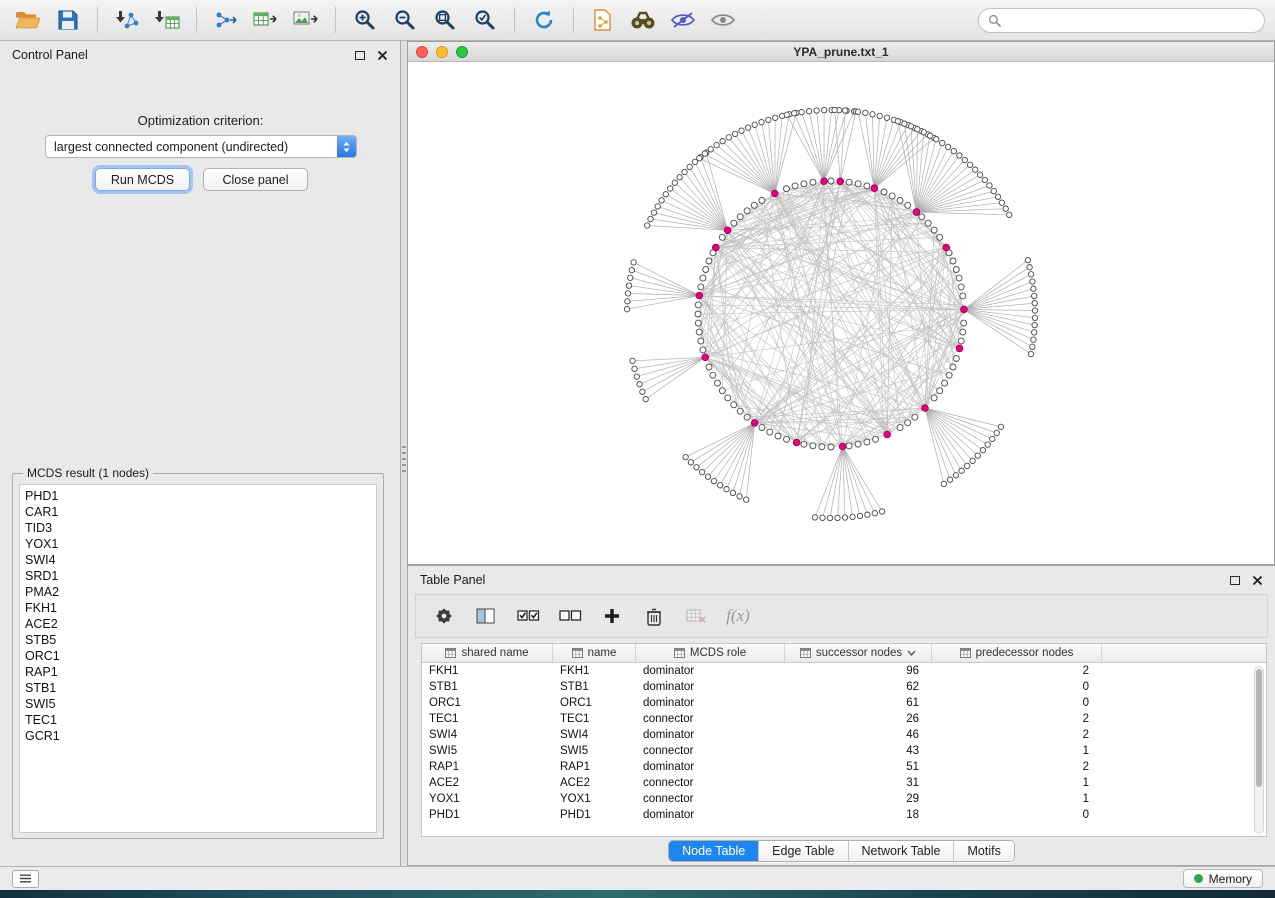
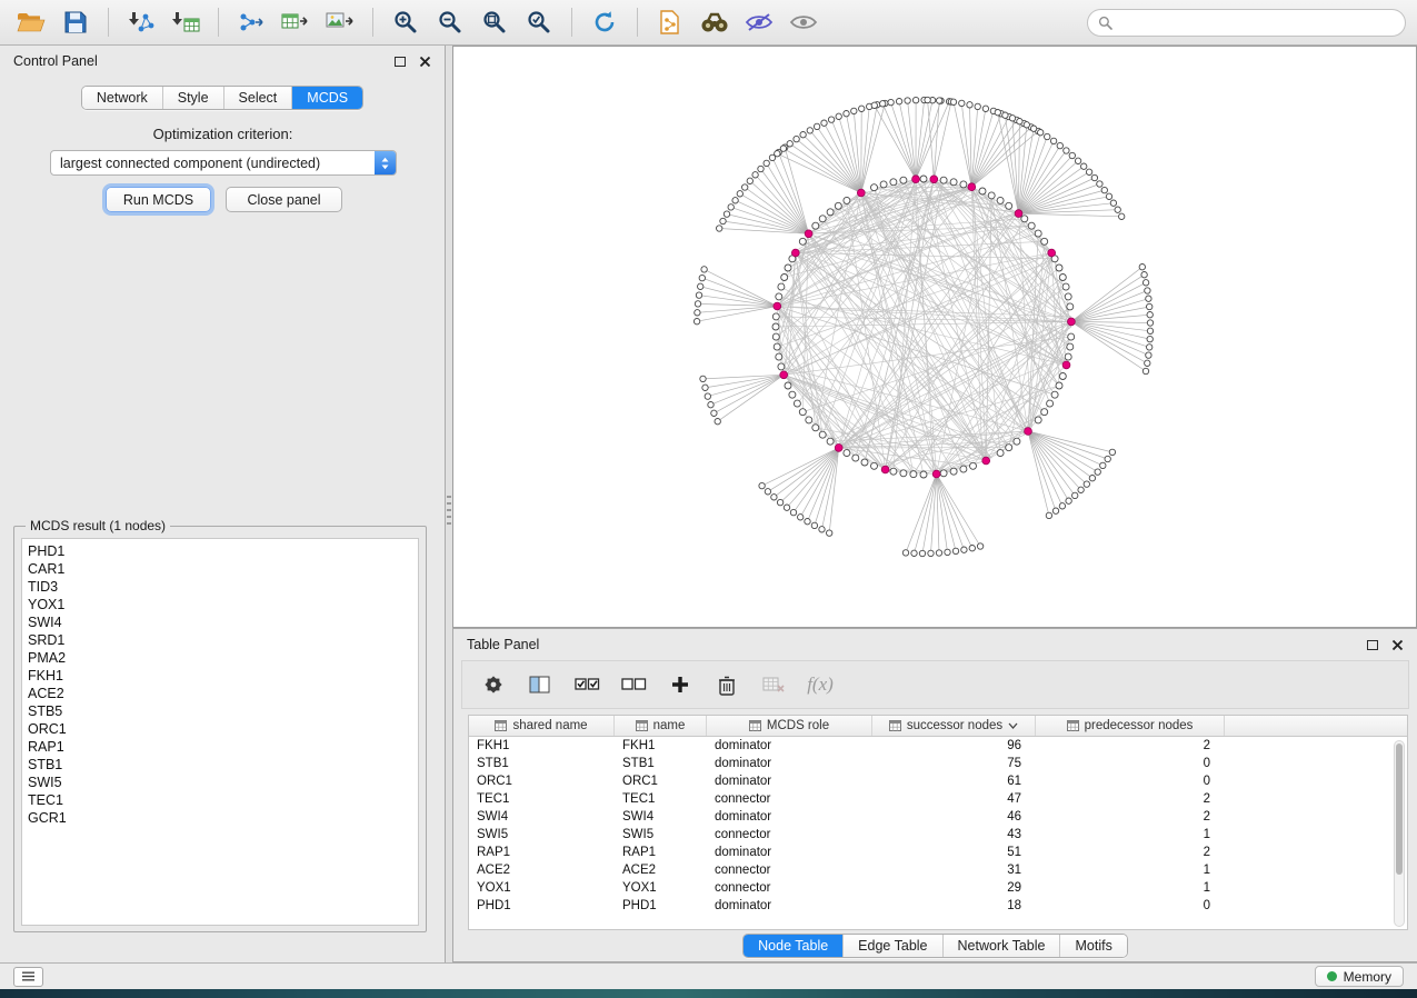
  Control Panel
+ Network
+ Style
+ Select
+ MCDS
  Optimization criterion:
  largest connected component (undirected)
  Run MCDS
  Close panel
  MCDS result (1 nodes)
  PHD1
  CAR1
  TID3
  YOX1
  SWI4
  SRD1
  PMA2
  FKH1
  ACE2
  STB5
  ORC1
  RAP1
  STB1
  SWI5
  TEC1
  GCR1
- YPA_prune.txt_1
  Table Panel
  f(x)
  shared name
  name
  MCDS role
  successor nodes
  predecessor nodes
  FKH1
  FKH1
  dominator
  96
  2
  STB1
  STB1
  dominator
- 62
+ 75
  0
  ORC1
  ORC1
  dominator
  61
  0
  TEC1
  TEC1
  connector
- 26
+ 47
  2
  SWI4
  SWI4
  dominator
  46
  2
  SWI5
  SWI5
  connector
  43
  1
  RAP1
  RAP1
  dominator
  51
  2
  ACE2
  ACE2
  connector
  31
  1
  YOX1
  YOX1
  connector
  29
  1
  PHD1
  PHD1
  dominator
  18
  0
  Node Table
  Edge Table
  Network Table
  Motifs
  Memory
